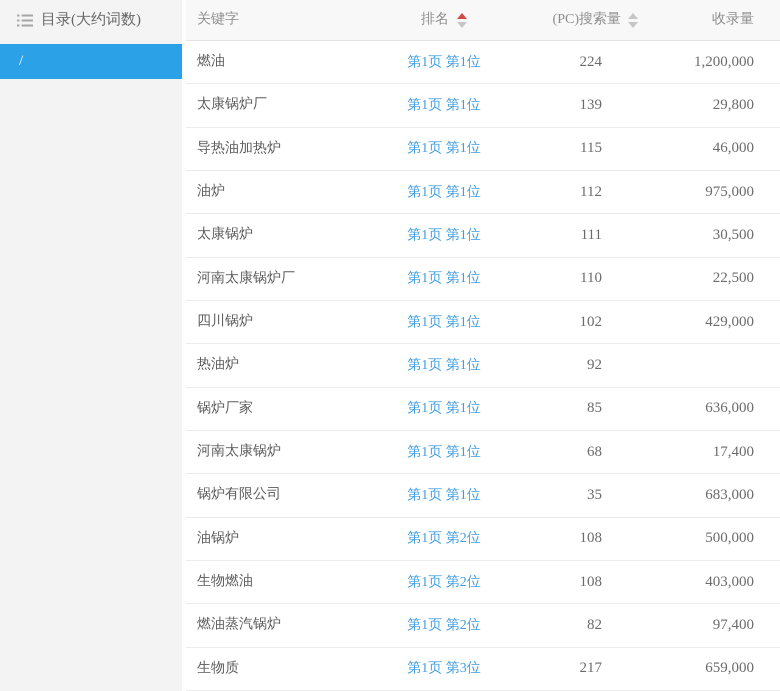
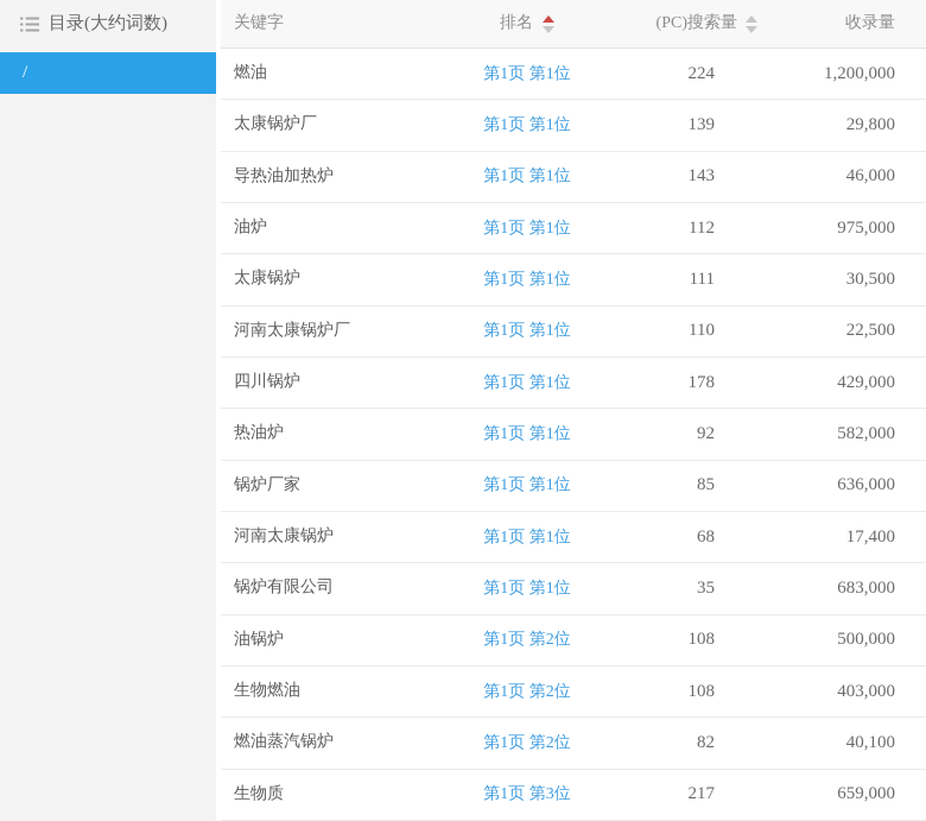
  目录(大约词数)
  /
  关键字
  排名
  (PC)搜索量
  收录量
  燃油
  第1页 第1位
  224
  1,200,000
  太康锅炉厂
  第1页 第1位
  139
  29,800
  导热油加热炉
  第1页 第1位
- 115
+ 143
  46,000
  油炉
  第1页 第1位
  112
  975,000
  太康锅炉
  第1页 第1位
  111
  30,500
  河南太康锅炉厂
  第1页 第1位
  110
  22,500
  四川锅炉
  第1页 第1位
- 102
+ 178
  429,000
  热油炉
  第1页 第1位
  92
+ 582,000
  锅炉厂家
  第1页 第1位
  85
  636,000
  河南太康锅炉
  第1页 第1位
  68
  17,400
  锅炉有限公司
  第1页 第1位
  35
  683,000
  油锅炉
  第1页 第2位
  108
  500,000
  生物燃油
  第1页 第2位
  108
  403,000
  燃油蒸汽锅炉
  第1页 第2位
  82
- 97,400
+ 40,100
  生物质
  第1页 第3位
  217
  659,000
